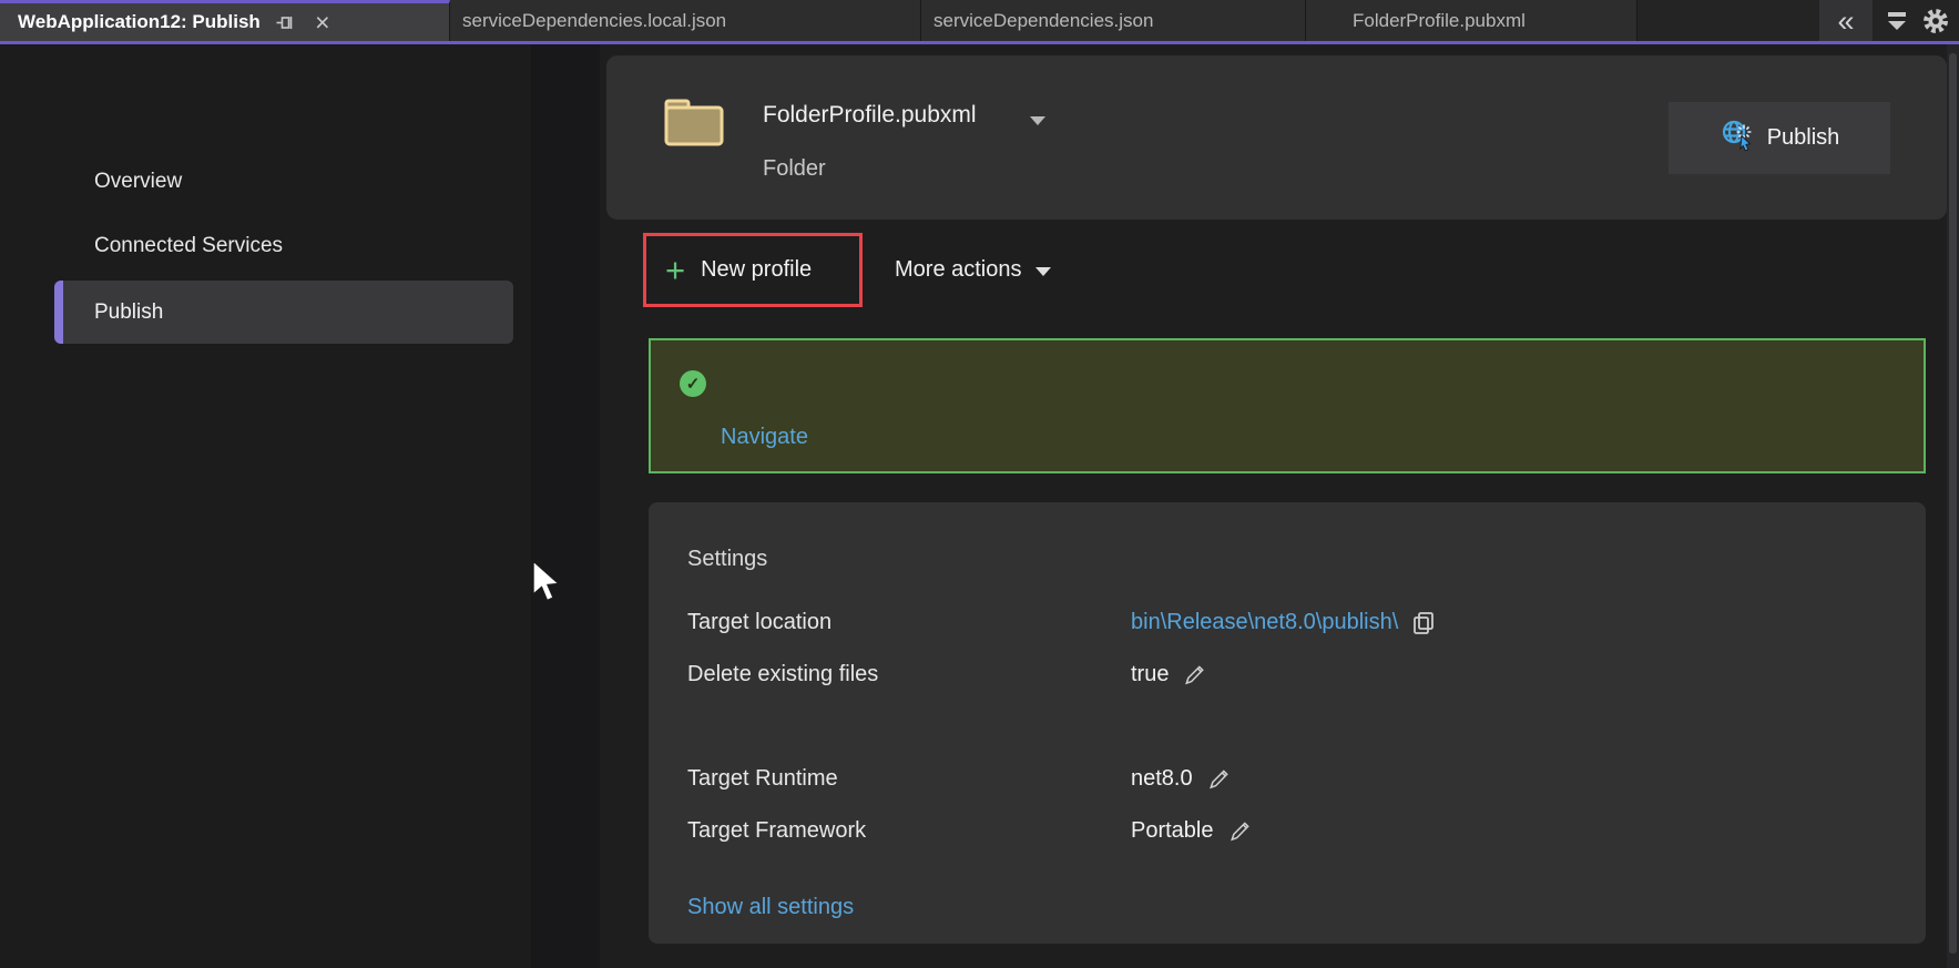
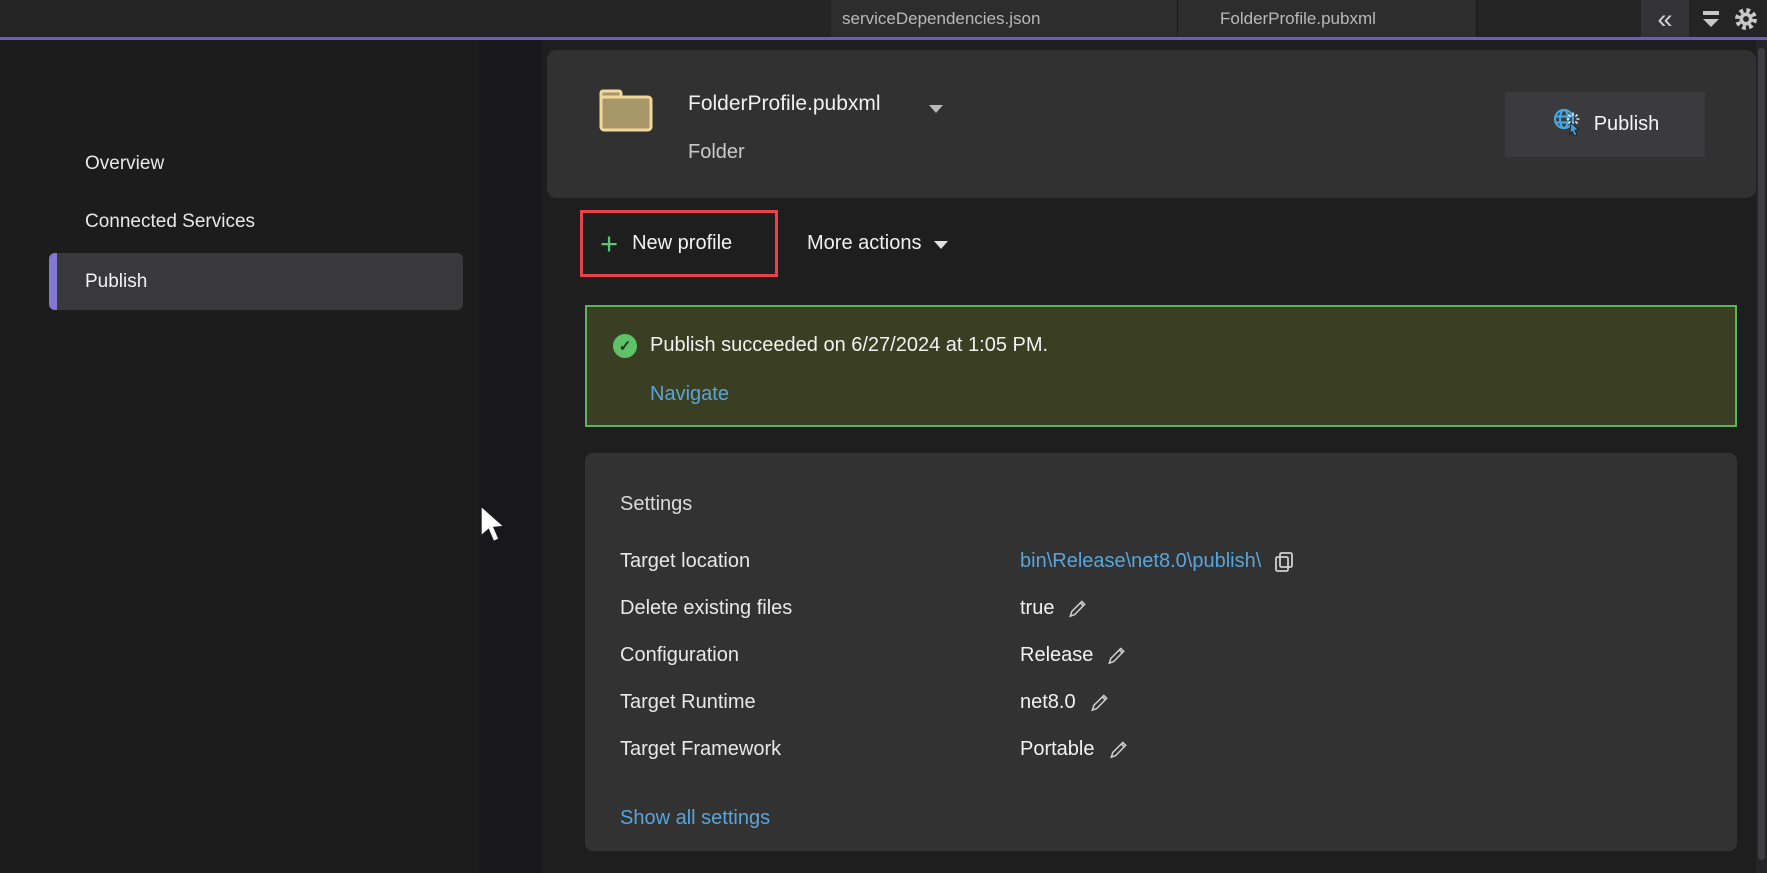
  Overview
  Connected Services
  Publish
  FolderProfile.pubxml
  Folder
  Publish
  +
  New profile
  More actions
  ✓
+ Publish succeeded on 6/27/2024 at 1:05 PM.
  Navigate
  Settings
  Target location
  bin\Release\net8.0\publish\
  Delete existing files
  true
+ Configuration
+ Release
  Target Runtime
  net8.0
  Target Framework
  Portable
  Show all settings
- WebApplication12: Publish
- ×
- serviceDependencies.local.json
  serviceDependencies.json
  FolderProfile.pubxml
  «
